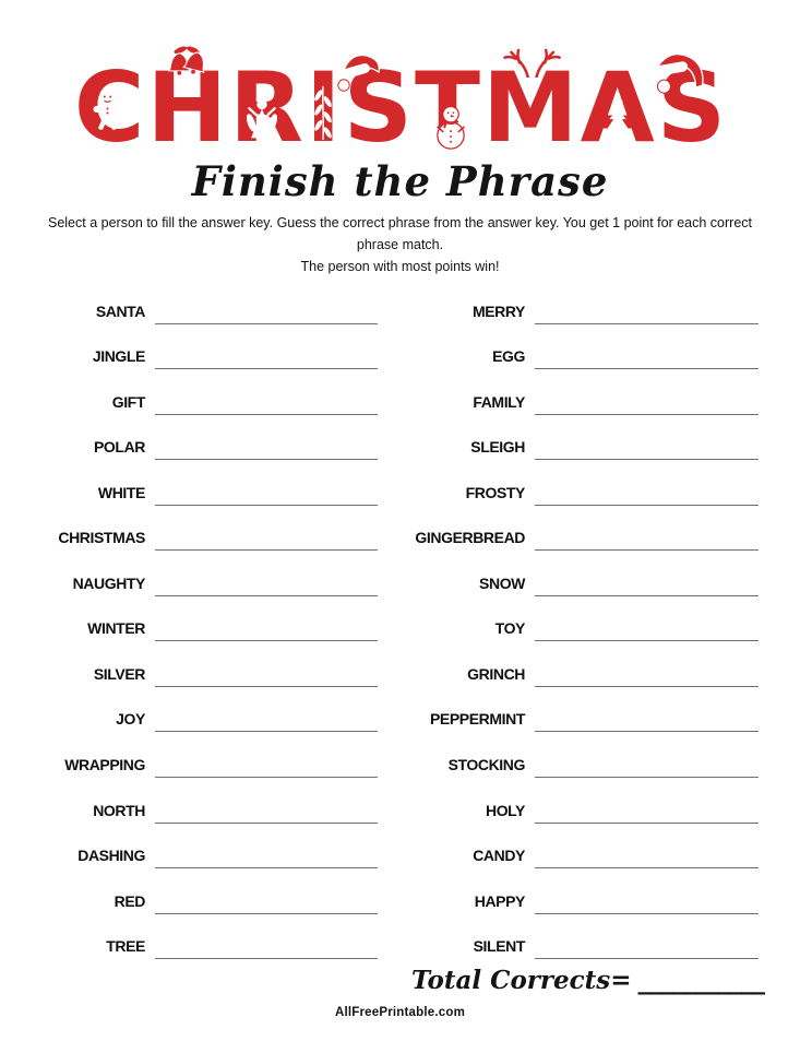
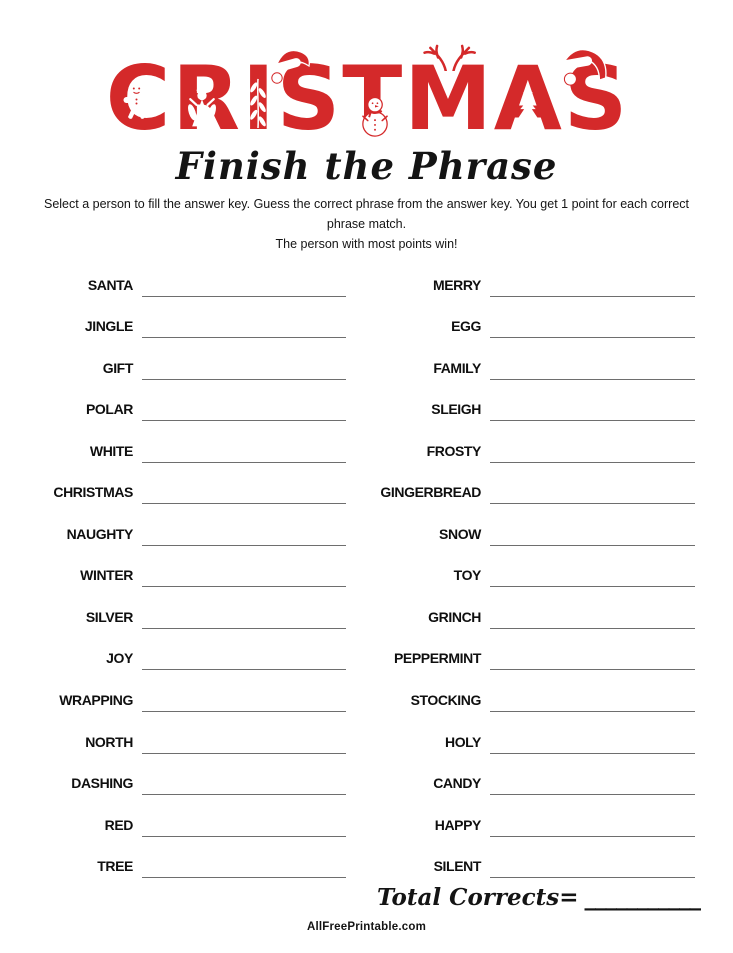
- H
  R
  S
  M
  A
  S
  Finish the Phrase
  Select a person to fill the answer key. Guess the correct phrase from the answer key. You get 1 point for each correct phrase match.
  The person with most points win!
  SANTA
  JINGLE
  GIFT
  POLAR
  WHITE
  CHRISTMAS
  NAUGHTY
  WINTER
  SILVER
  JOY
  WRAPPING
  NORTH
  DASHING
  RED
  TREE
  MERRY
  EGG
  FAMILY
  SLEIGH
  FROSTY
  GINGERBREAD
  SNOW
  TOY
  GRINCH
  PEPPERMINT
  STOCKING
  HOLY
  CANDY
  HAPPY
  SILENT
  Total Corrects=
  ___________
  AllFreePrintable.com
